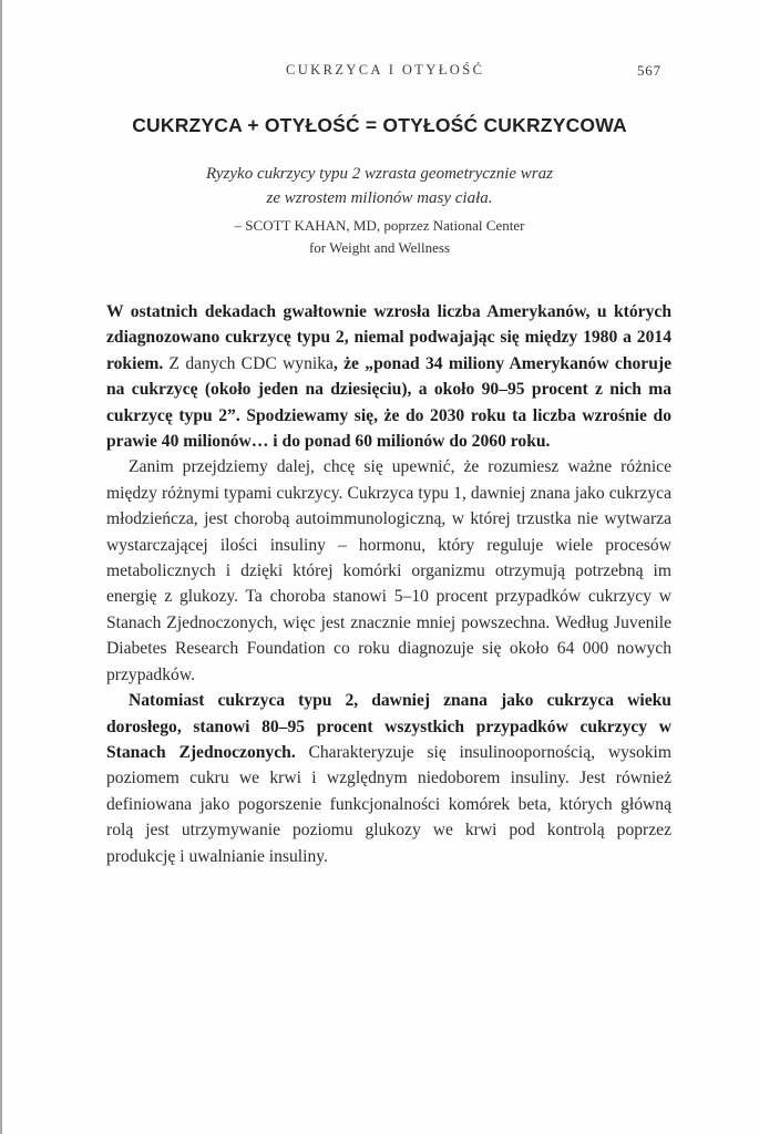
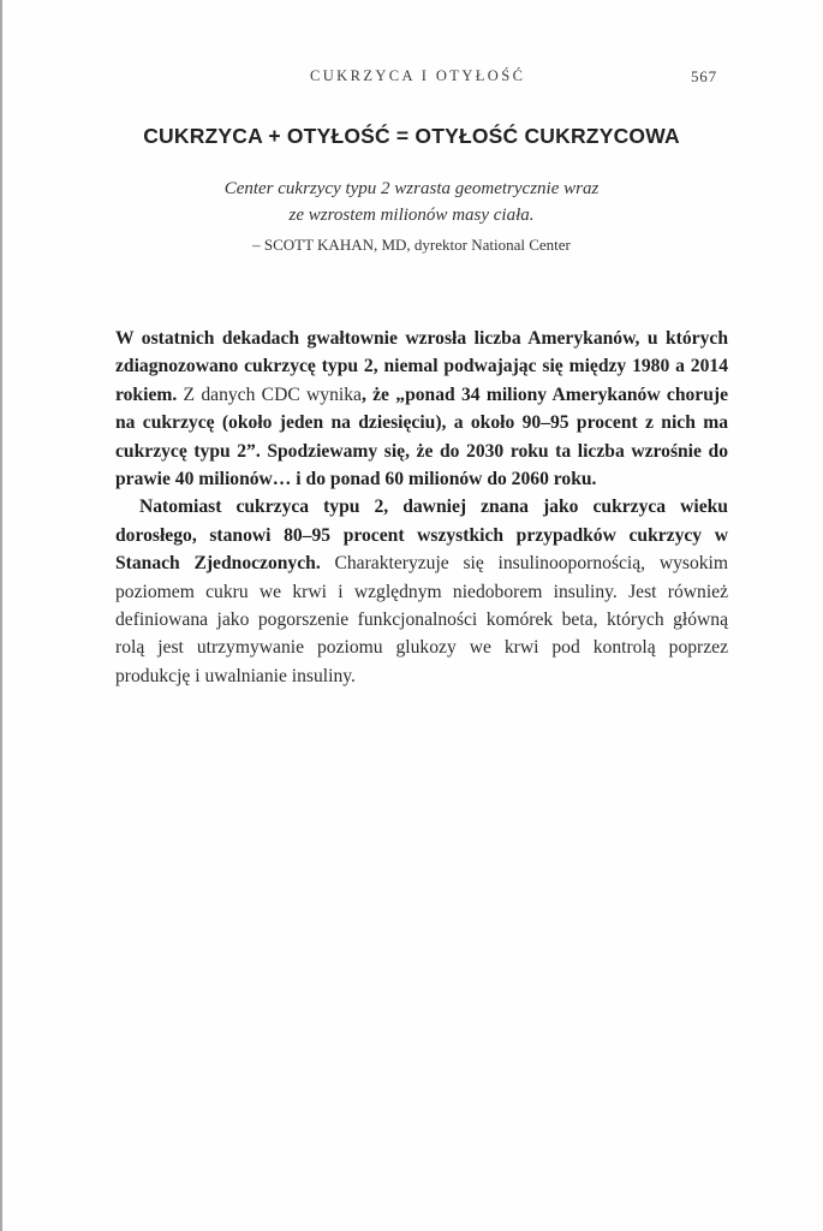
  CUKRZYCA I OTYŁOŚĆ
  567
  CUKRZYCA + OTYŁOŚĆ = OTYŁOŚĆ CUKRZYCOWA
- Ryzyko cukrzycy typu 2 wzrasta geometrycznie wraz
+ Center cukrzycy typu 2 wzrasta geometrycznie wraz
  ze wzrostem milionów masy ciała.
- – SCOTT KAHAN, MD, poprzez National Center
+ – SCOTT KAHAN, MD, dyrektor National Center
- for Weight and Wellness
  W ostatnich dekadach gwałtownie wzrosła liczba Amerykanów, u których zdiagnozowano cukrzycę typu 2, niemal podwajając się między 1980 a 2014 rokiem. Z danych CDC wynika, że „ponad 34 miliony Amerykanów choruje na cukrzycę (około jeden na dziesięciu), a około 90–95 procent z nich ma cukrzycę typu 2”. Spodziewamy się, że do 2030 roku ta liczba wzrośnie do prawie 40 milionów… i do ponad 60 milionów do 2060 roku.
- Zanim przejdziemy dalej, chcę się upewnić, że rozumiesz ważne różnice między różnymi typami cukrzycy. Cukrzyca typu 1, dawniej znana jako cukrzyca młodzieńcza, jest chorobą autoimmunologiczną, w której trzustka nie wytwarza wystarczającej ilości insuliny – hormonu, który reguluje wiele procesów metabolicznych i dzięki której komórki organizmu otrzymują potrzebną im energię z glukozy. Ta choroba stanowi 5–10 procent przypadków cukrzycy w Stanach Zjednoczonych, więc jest znacznie mniej powszechna. Według Juvenile Diabetes Research Foundation co roku diagnozuje się około 64 000 nowych przypadków.
  Natomiast cukrzyca typu 2, dawniej znana jako cukrzyca wieku dorosłego, stanowi 80–95 procent wszystkich przypadków cukrzycy w Stanach Zjednoczonych. Charakteryzuje się insulinoopornością, wysokim poziomem cukru we krwi i względnym niedoborem insuliny. Jest również definiowana jako pogorszenie funkcjonalności komórek beta, których główną rolą jest utrzymywanie poziomu glukozy we krwi pod kontrolą poprzez produkcję i uwalnianie insuliny.
